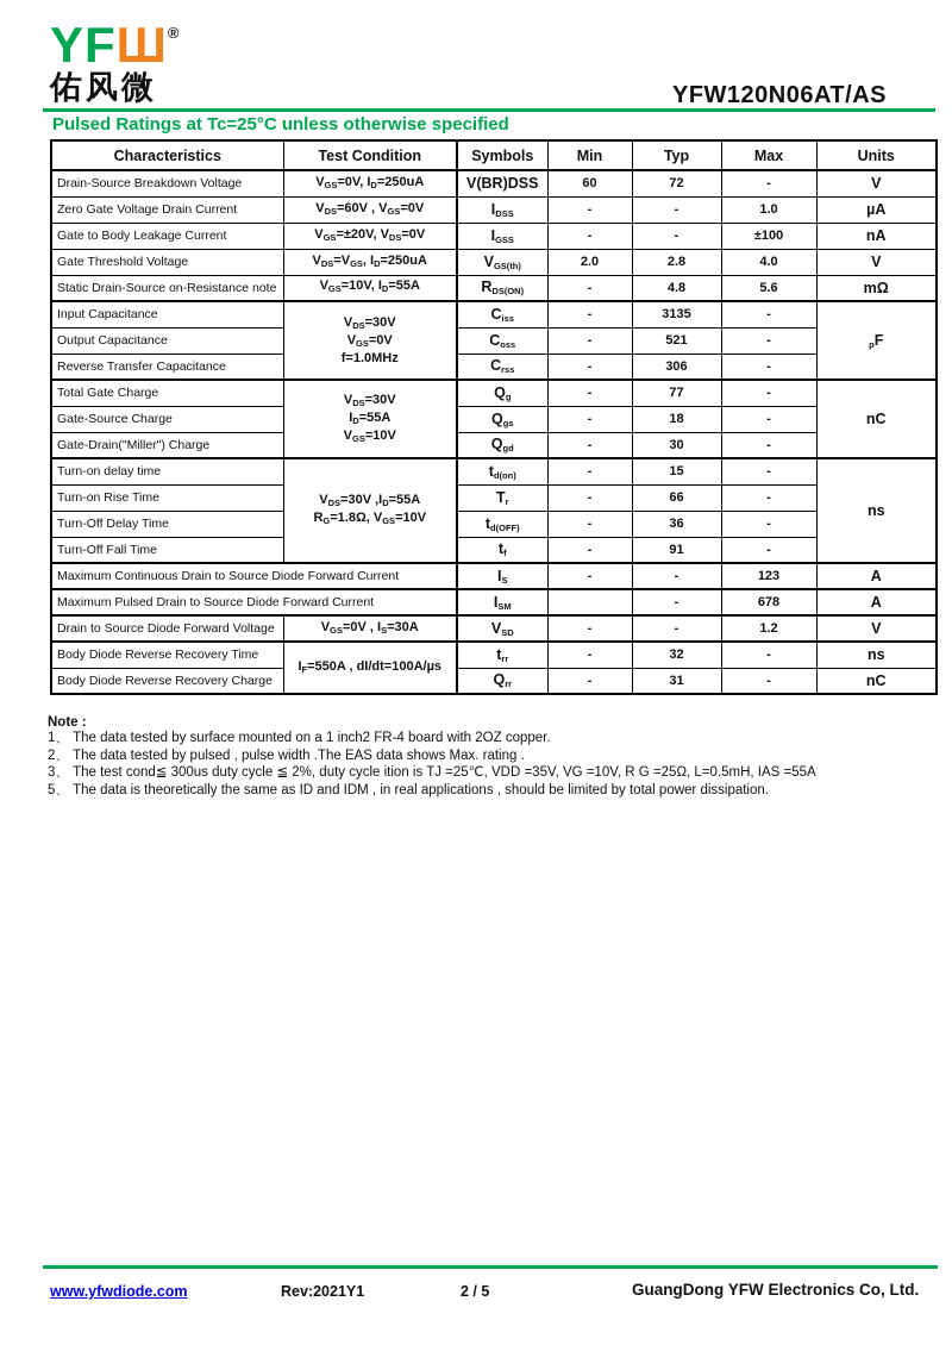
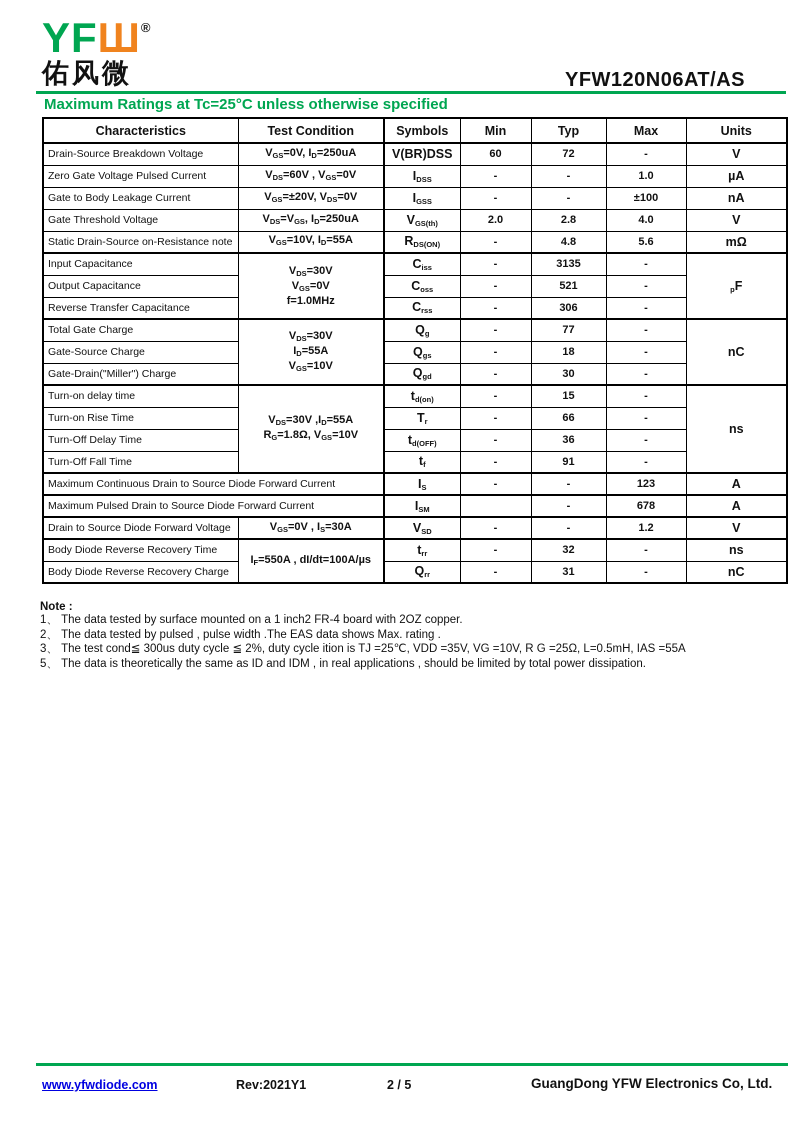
  YFШ®
  佑风微
  YFW120N06AT/AS
- Pulsed Ratings at Tc=25°C unless otherwise specified
+ Maximum Ratings at Tc=25°C unless otherwise specified
  Characteristics	Test Condition	Symbols	Min	Typ	Max	Units
  Drain-Source Breakdown Voltage	VGS=0V, ID=250uA	V(BR)DSS	60	72	-	V
- Zero Gate Voltage Drain Current	VDS=60V , VGS=0V	IDSS	-	-	1.0	µA
+ Zero Gate Voltage Pulsed Current	VDS=60V , VGS=0V	IDSS	-	-	1.0	µA
  Gate to Body Leakage Current	VGS=±20V, VDS=0V	IGSS	-	-	±100	nA
  Gate Threshold Voltage	VDS=VGS, ID=250uA	VGS(th)	2.0	2.8	4.0	V
  Static Drain-Source on-Resistance note	VGS=10V, ID=55A	RDS(ON)	-	4.8	5.6	mΩ
  Input Capacitance	VDS=30VVGS=0Vf=1.0MHz	Ciss	-	3135	-	pF
  Output Capacitance	Coss	-	521	-
  Reverse Transfer Capacitance	Crss	-	306	-
  Total Gate Charge	VDS=30VID=55AVGS=10V	Qg	-	77	-	nC
  Gate-Source Charge	Qgs	-	18	-
  Gate-Drain("Miller") Charge	Qgd	-	30	-
  Turn-on delay time	VDS=30V ,ID=55ARG=1.8Ω, VGS=10V	td(on)	-	15	-	ns
  Turn-on Rise Time	Tr	-	66	-
  Turn-Off Delay Time	td(OFF)	-	36	-
  Turn-Off Fall Time	tf	-	91	-
  Maximum Continuous Drain to Source Diode Forward Current	IS	-	-	123	A
  Maximum Pulsed Drain to Source Diode Forward Current	ISM		-	678	A
  Drain to Source Diode Forward Voltage	VGS=0V , IS=30A	VSD	-	-	1.2	V
  Body Diode Reverse Recovery Time	IF=550A , dI/dt=100A/µs	trr	-	32	-	ns
  Body Diode Reverse Recovery Charge	Qrr	-	31	-	nC
  Note :
  1、 The data tested by surface mounted on a 1 inch2 FR-4 board with 2OZ copper.
  2、 The data tested by pulsed , pulse width .The EAS data shows Max. rating .
  3、 The test cond≦ 300us duty cycle ≦ 2%, duty cycle ition is TJ =25℃, VDD =35V, VG =10V, R G =25Ω, L=0.5mH, IAS =55A
  5、 The data is theoretically the same as ID and IDM , in real applications , should be limited by total power dissipation.
  www.yfwdiode.com
  Rev:2021Y1
  2 / 5
  GuangDong YFW Electronics Co, Ltd.
